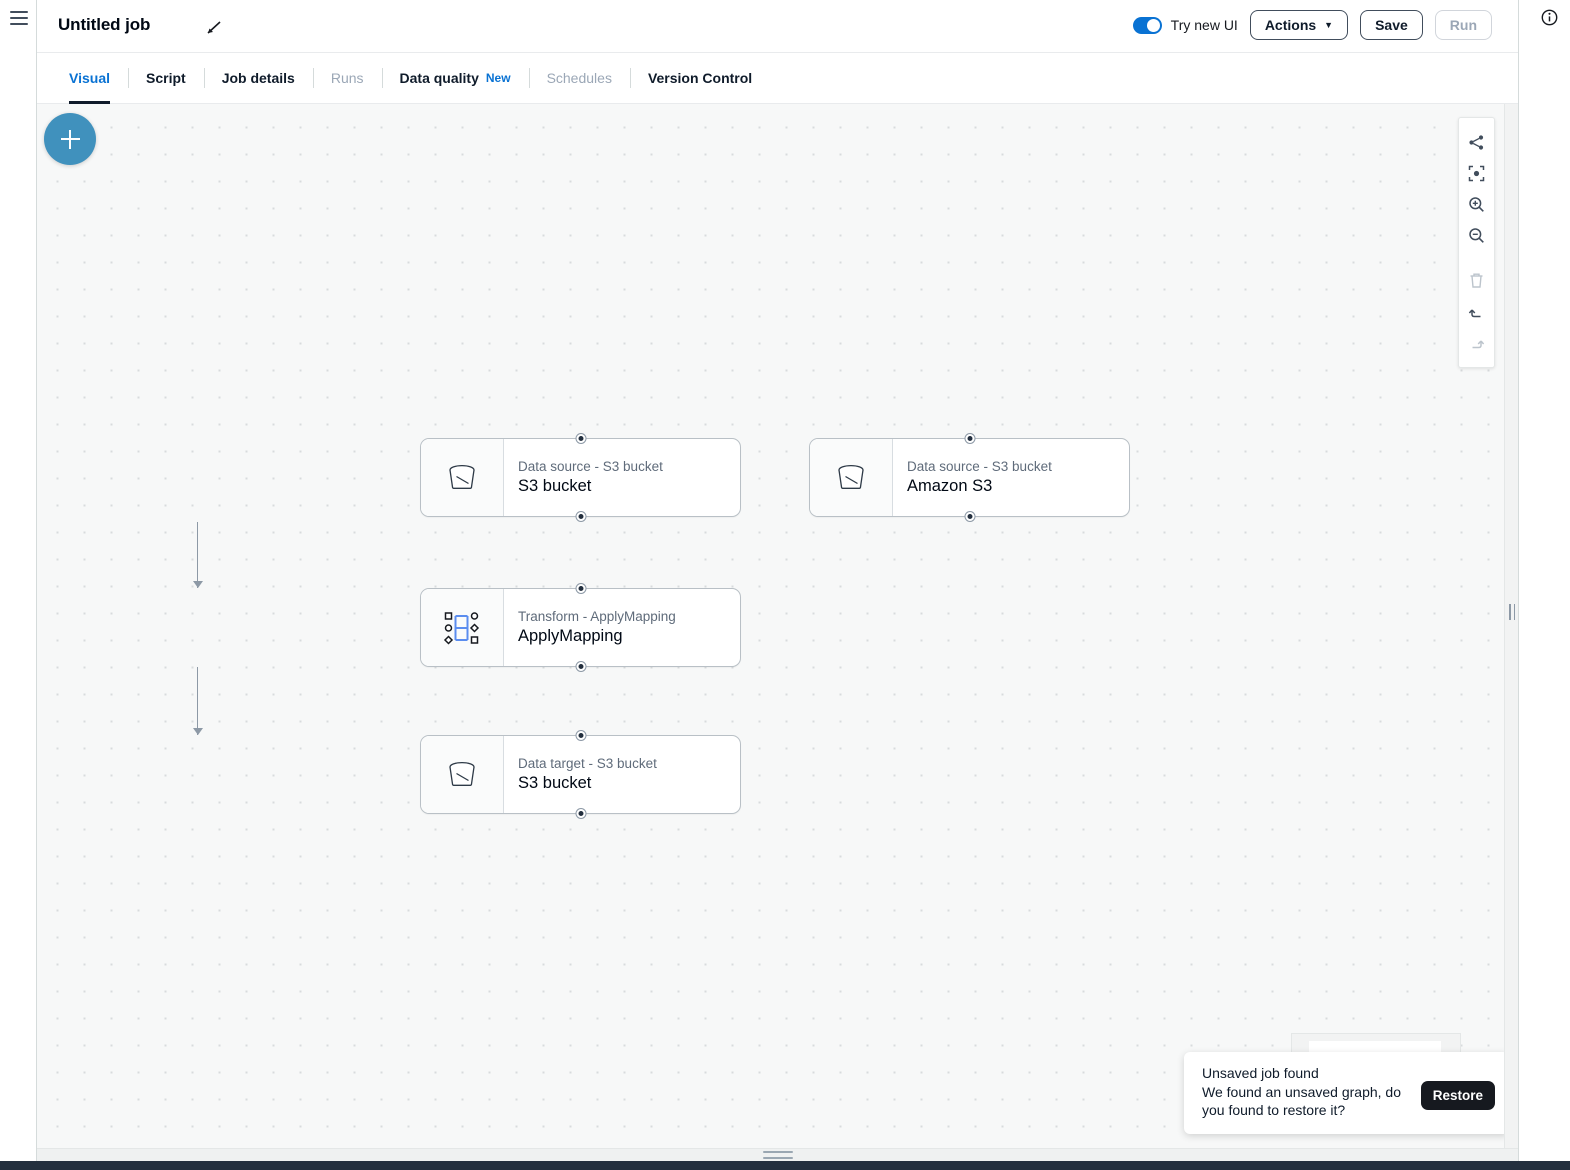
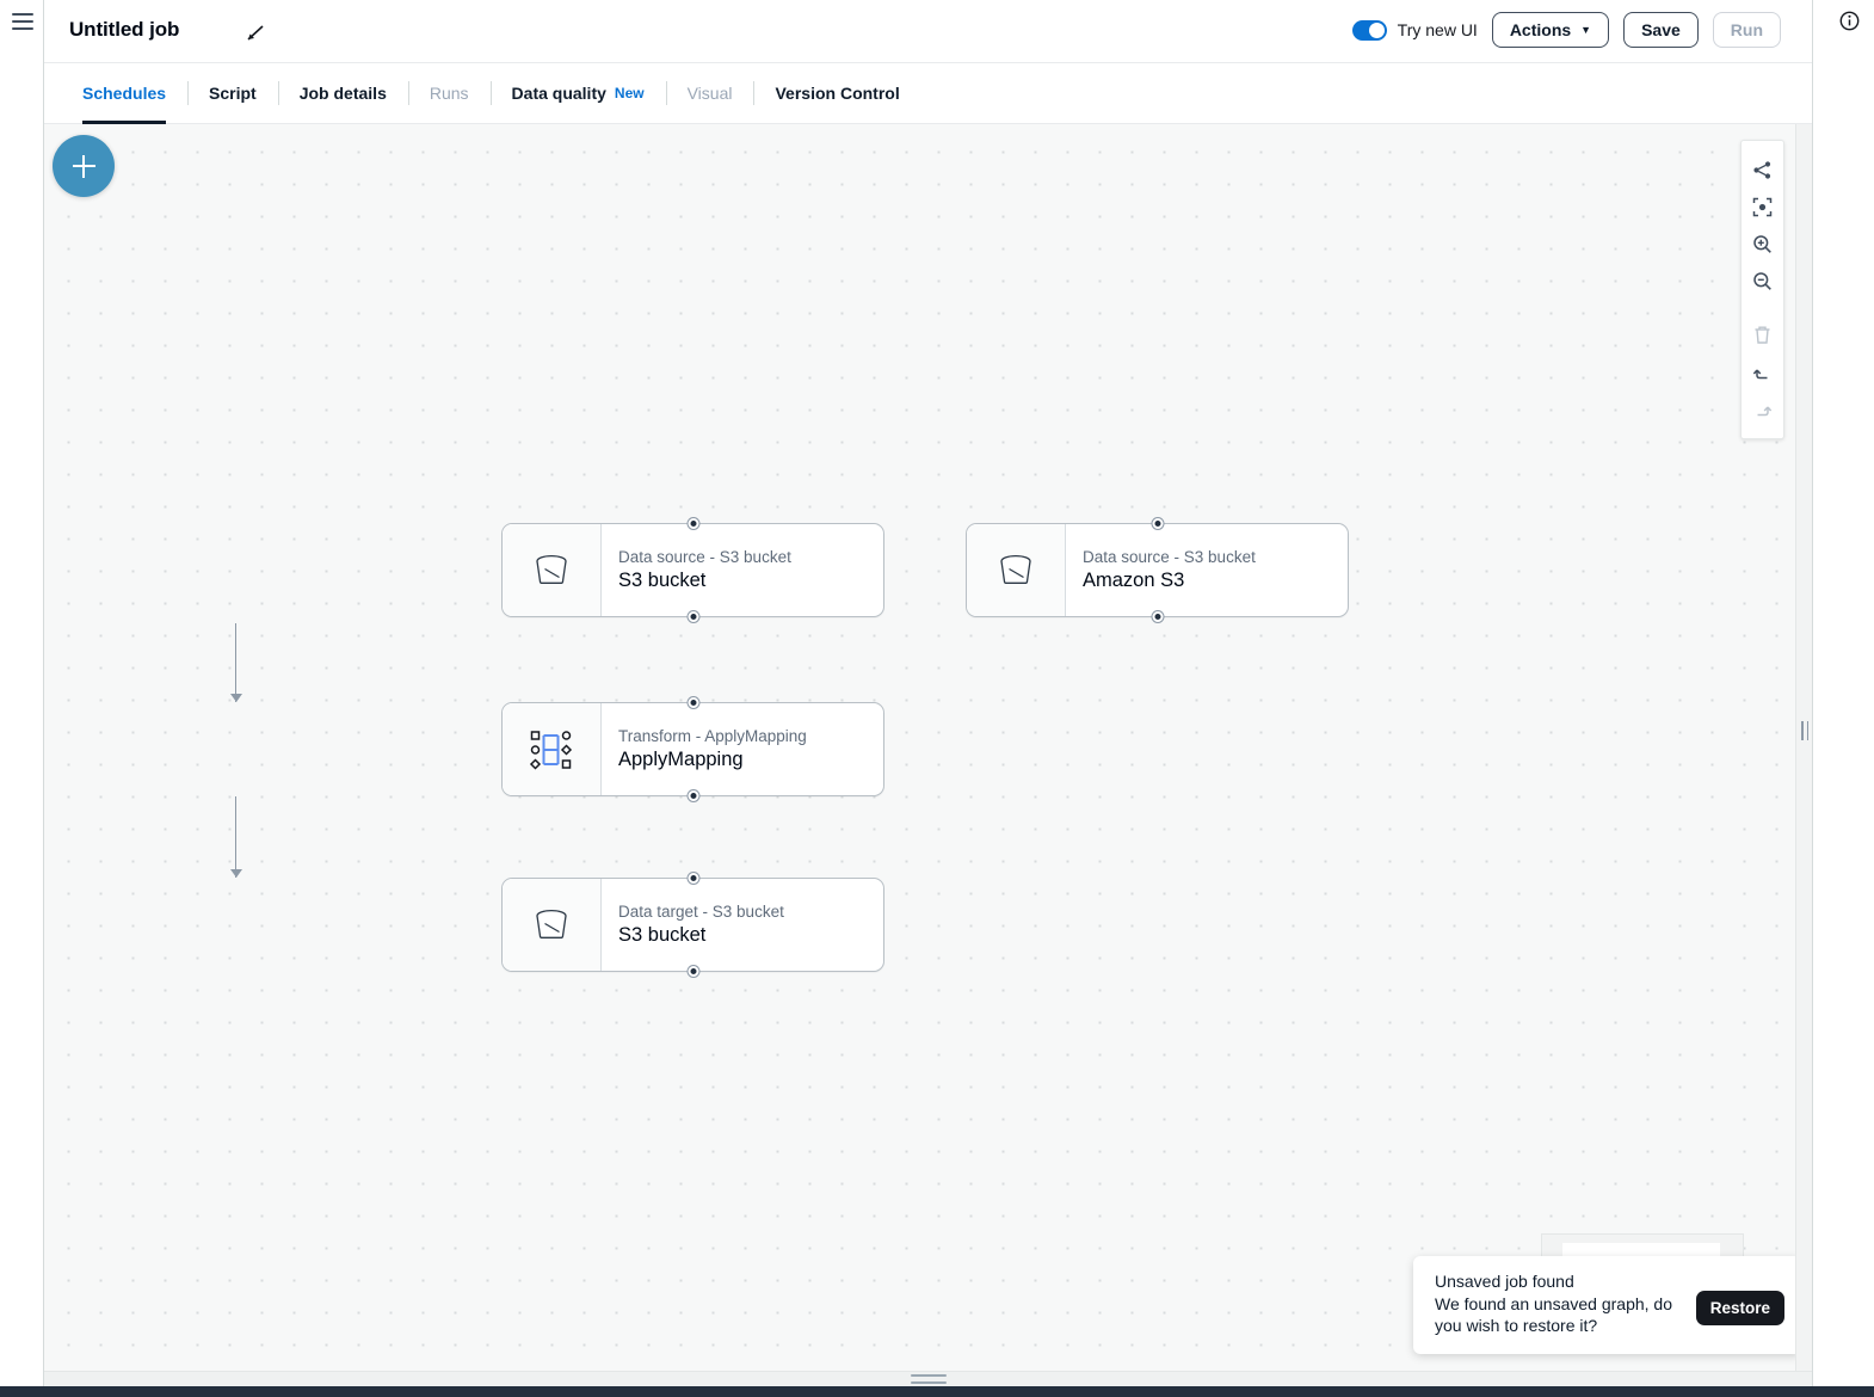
  Untitled job
  Try new UI
  Actions
  ▼
  Save
  Run
- Visual
+ Schedules
  Script
  Job details
  Runs
  Data quality
  New
- Schedules
+ Visual
  Version Control
  Data source - S3 bucket
  S3 bucket
  Data source - S3 bucket
  Amazon S3
  Transform - ApplyMapping
  ApplyMapping
  Data target - S3 bucket
  S3 bucket
  Unsaved job found
- We found an unsaved graph, do you found to restore it?
+ We found an unsaved graph, do you wish to restore it?
  Restore
